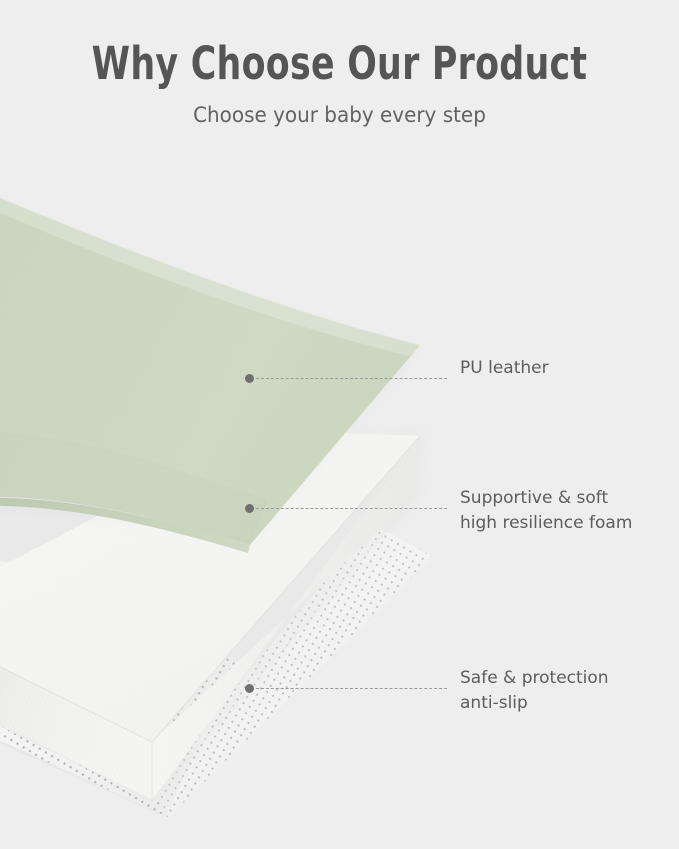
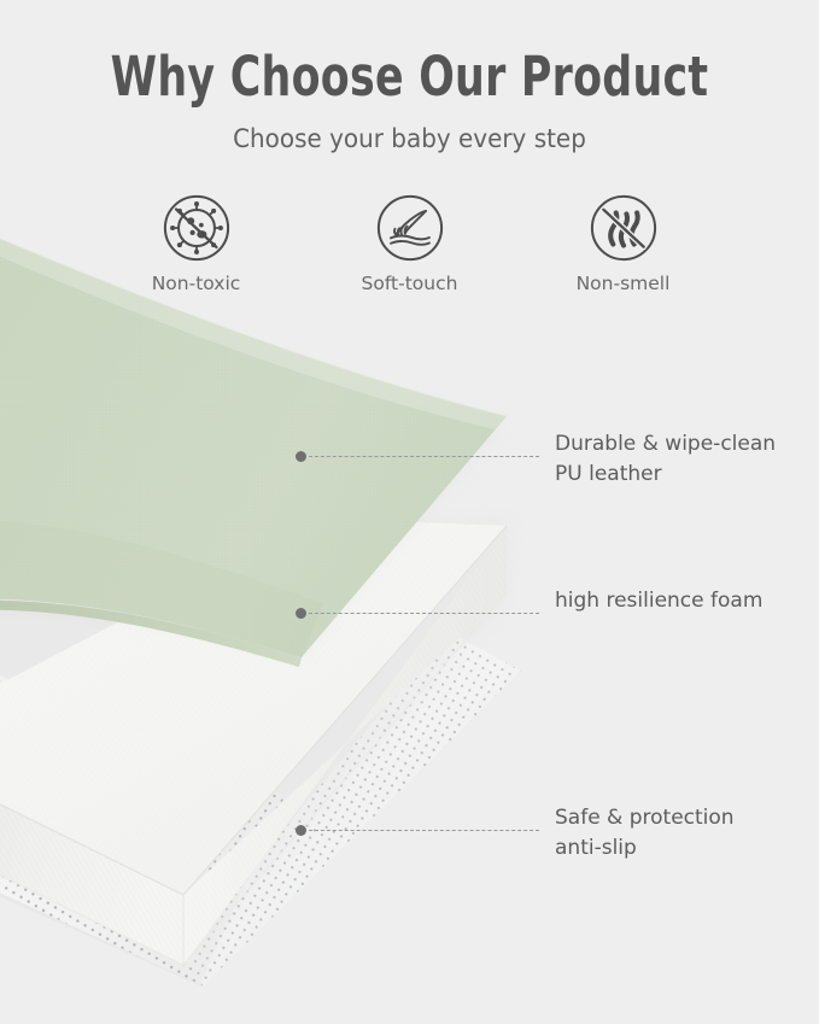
  Why Choose Our Product
  Choose your baby every step
+ Non-toxic
+ Soft-touch
+ Non-smell
+ Durable & wipe-clean
  PU leather
- Supportive & soft
  high resilience foam
  Safe & protection
  anti-slip
